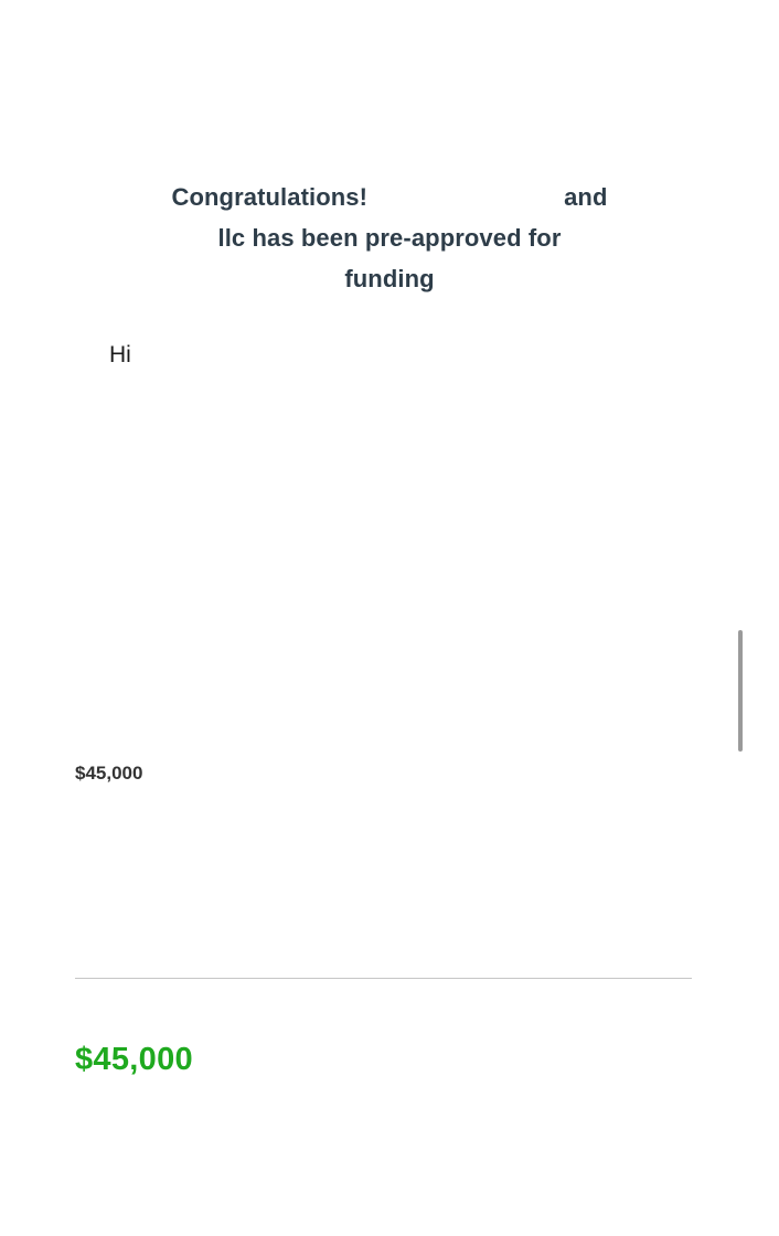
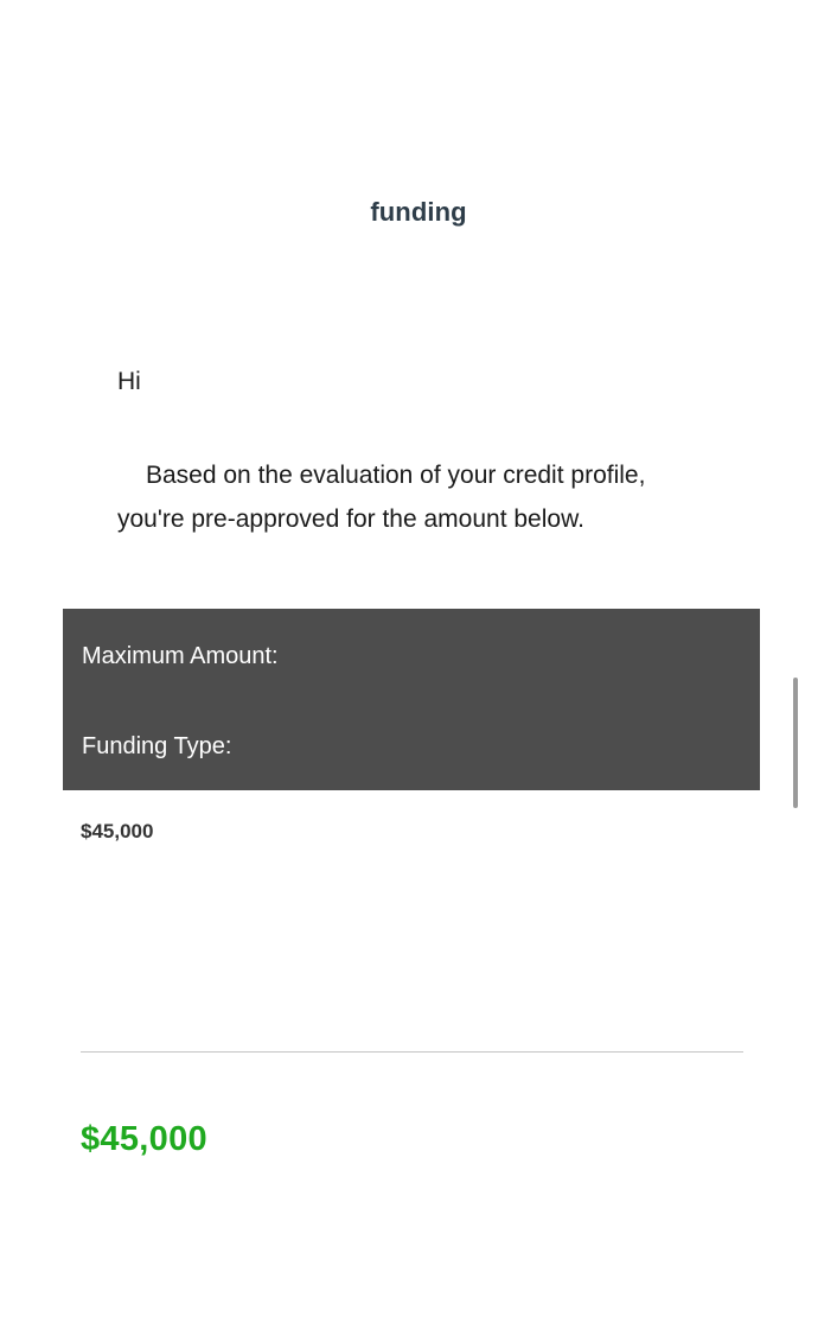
- Congratulations! and
- llc has been pre-approved for
  funding
  Hi
+ Based on the evaluation of your credit profile, you're pre-approved for the amount below.
+ Maximum Amount:
+ Funding Type:
  $45,000
  $45,000
